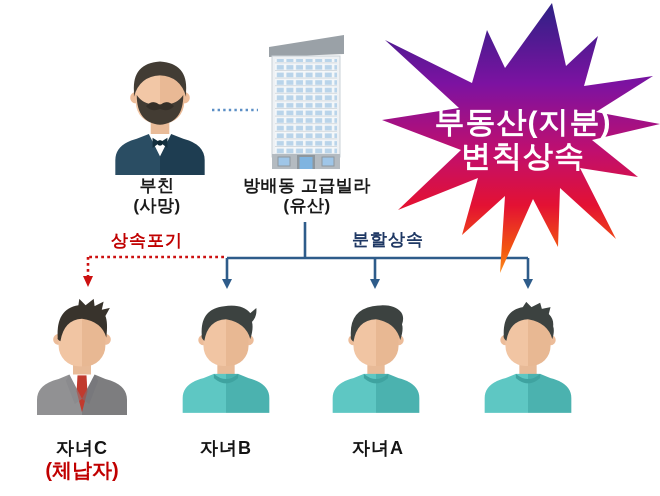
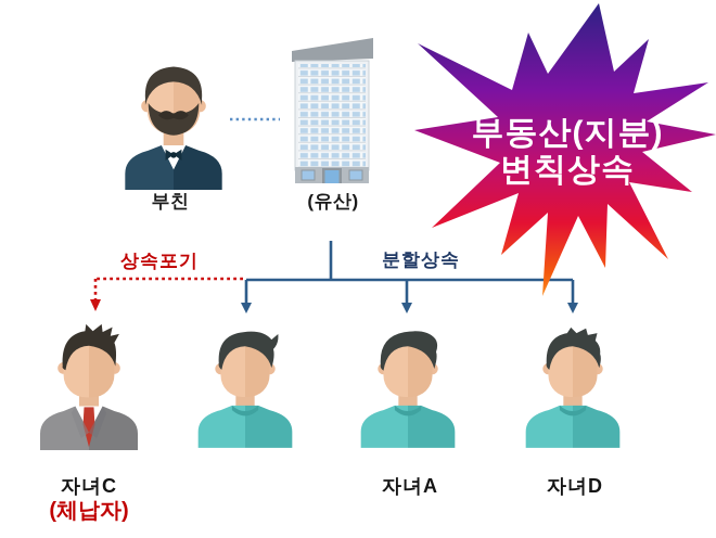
  부동산(지분)
  변칙상속
  부친
- (사망)
- 방배동 고급빌라
  (유산)
  상속포기
  분할상속
  자녀C
  (체납자)
- 자녀B
  자녀A
+ 자녀D
